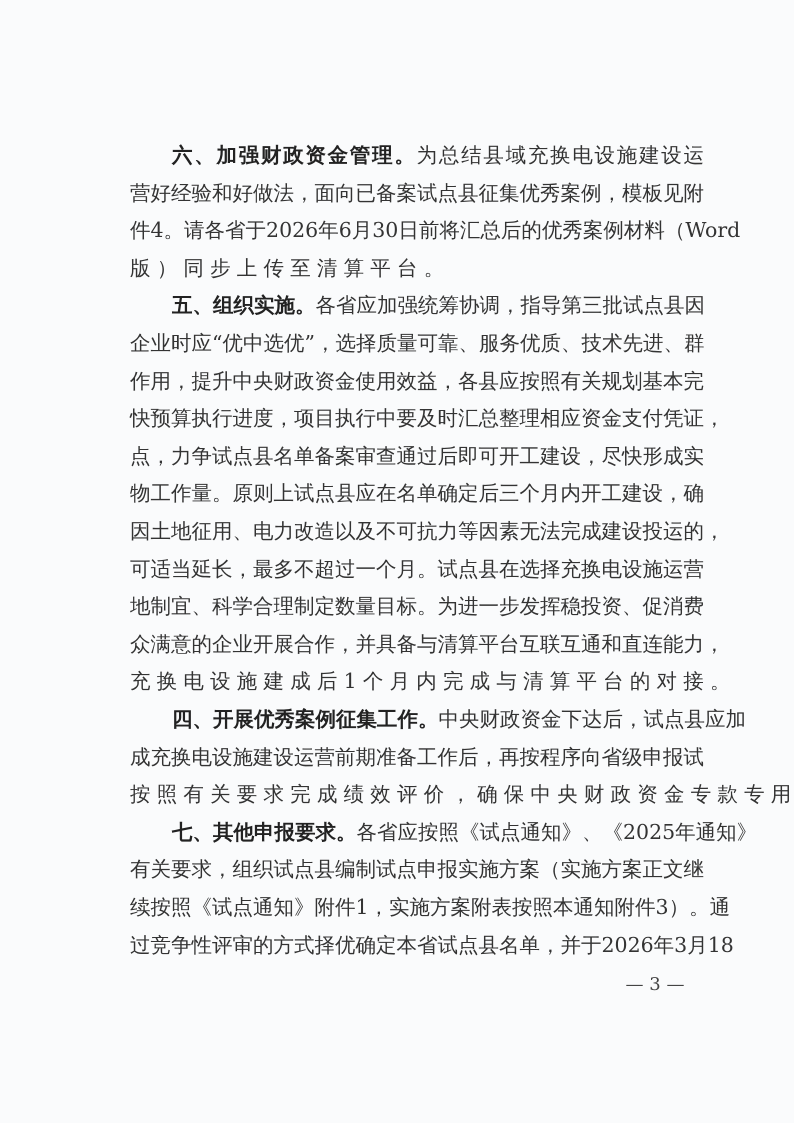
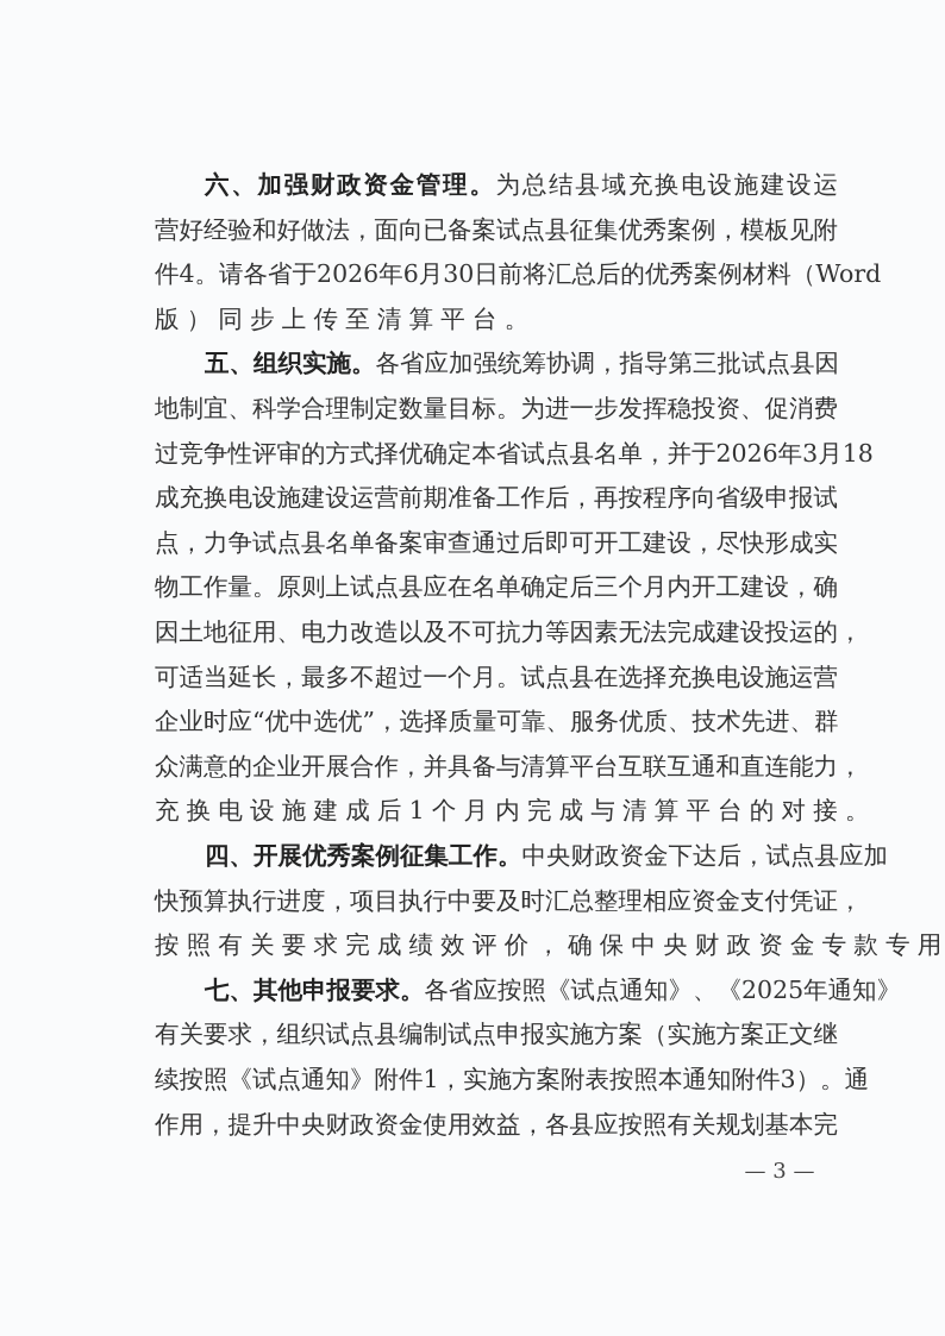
  六、加强财政资金管理。为总结县域充换电设施建设运
  营好经验和好做法，面向已备案试点县征集优秀案例，模板见附
  件4。请各省于2026年6月30日前将汇总后的优秀案例材料（Word
  版）同步上传至清算平台。
  五、组织实施。各省应加强统筹协调，指导第三批试点县因
- 企业时应“优中选优”，选择质量可靠、服务优质、技术先进、群
+ 地制宜、科学合理制定数量目标。为进一步发挥稳投资、促消费
- 作用，提升中央财政资金使用效益，各县应按照有关规划基本完
+ 过竞争性评审的方式择优确定本省试点县名单，并于2026年3月18
- 快预算执行进度，项目执行中要及时汇总整理相应资金支付凭证，
+ 成充换电设施建设运营前期准备工作后，再按程序向省级申报试
  点，力争试点县名单备案审查通过后即可开工建设，尽快形成实
  物工作量。原则上试点县应在名单确定后三个月内开工建设，确
  因土地征用、电力改造以及不可抗力等因素无法完成建设投运的，
  可适当延长，最多不超过一个月。试点县在选择充换电设施运营
- 地制宜、科学合理制定数量目标。为进一步发挥稳投资、促消费
+ 企业时应“优中选优”，选择质量可靠、服务优质、技术先进、群
  众满意的企业开展合作，并具备与清算平台互联互通和直连能力，
  充换电设施建成后1个月内完成与清算平台的对接。
  四、开展优秀案例征集工作。中央财政资金下达后，试点县应加
- 成充换电设施建设运营前期准备工作后，再按程序向省级申报试
+ 快预算执行进度，项目执行中要及时汇总整理相应资金支付凭证，
  按照有关要求完成绩效评价，确保中央财政资金专款专用
  七、其他申报要求。各省应按照《试点通知》、《2025年通知》
  有关要求，组织试点县编制试点申报实施方案（实施方案正文继
  续按照《试点通知》附件1，实施方案附表按照本通知附件3）。通
- 过竞争性评审的方式择优确定本省试点县名单，并于2026年3月18
+ 作用，提升中央财政资金使用效益，各县应按照有关规划基本完
  — 3 —
